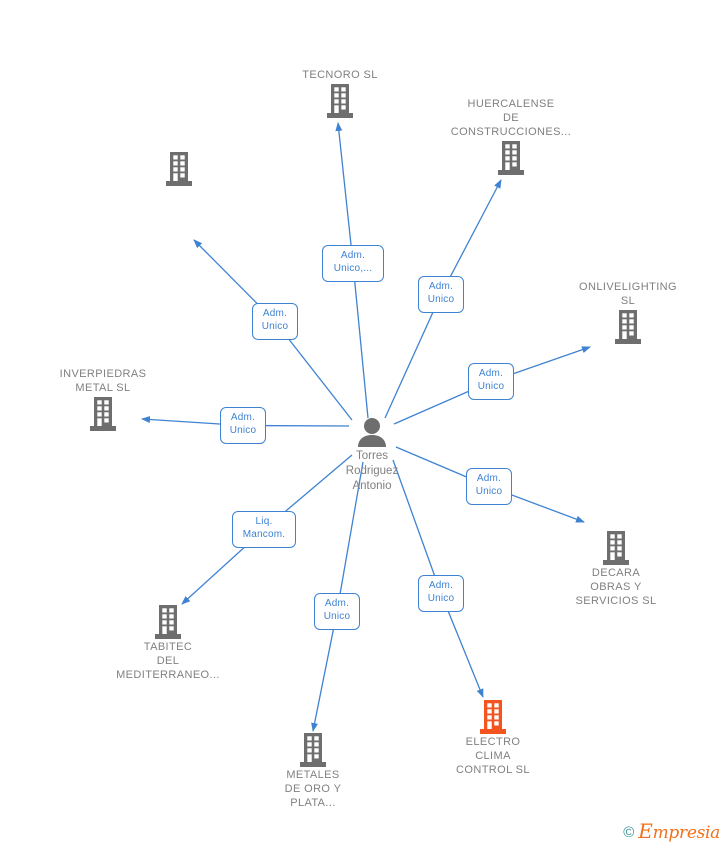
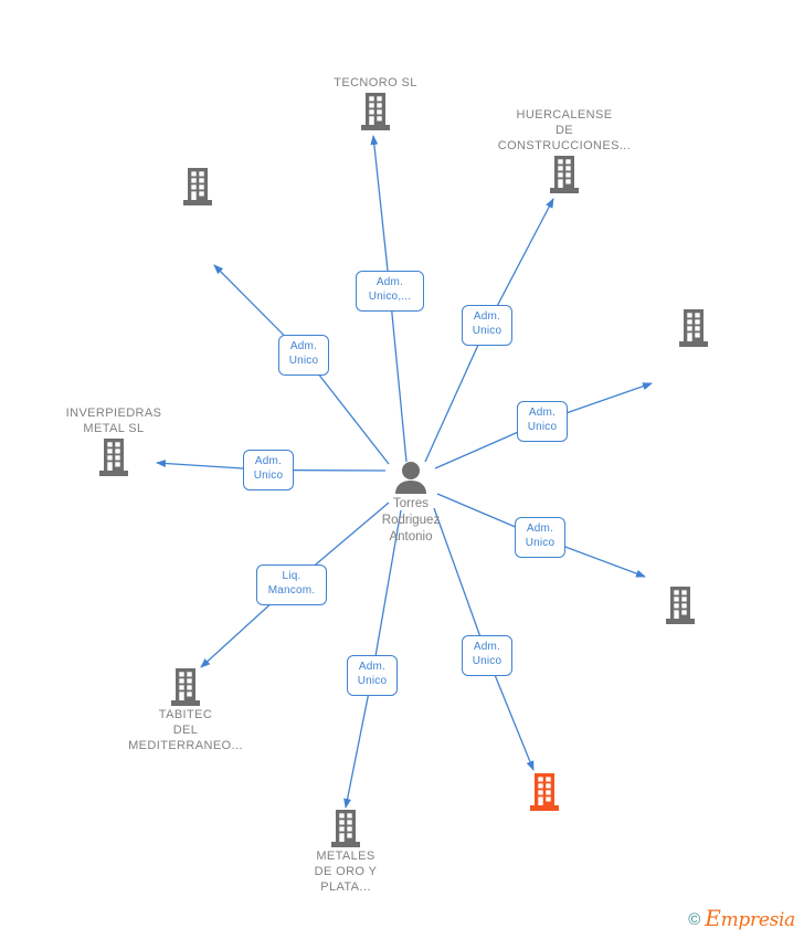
  TECNORO SL
  HUERCALENSE
  DE
  CONSTRUCCIONES...
- ONLIVELIGHTING
- SL
- DECARA
- OBRAS Y
- SERVICIOS SL
- ELECTRO
- CLIMA
- CONTROL SL
  METALES
  DE ORO Y
  PLATA...
  TABITEC
  DEL
  MEDITERRANEO...
  INVERPIEDRAS
  METAL SL
  Torres
  Rodriguez
  Antonio
  Adm.
  Unico,...
  Adm.
  Unico
  Adm.
  Unico
  Adm.
  Unico
  Adm.
  Unico
  Adm.
  Unico
  Liq.
  Mancom.
  Adm.
  Unico
  Adm.
  Unico
  ©
  Empresia
